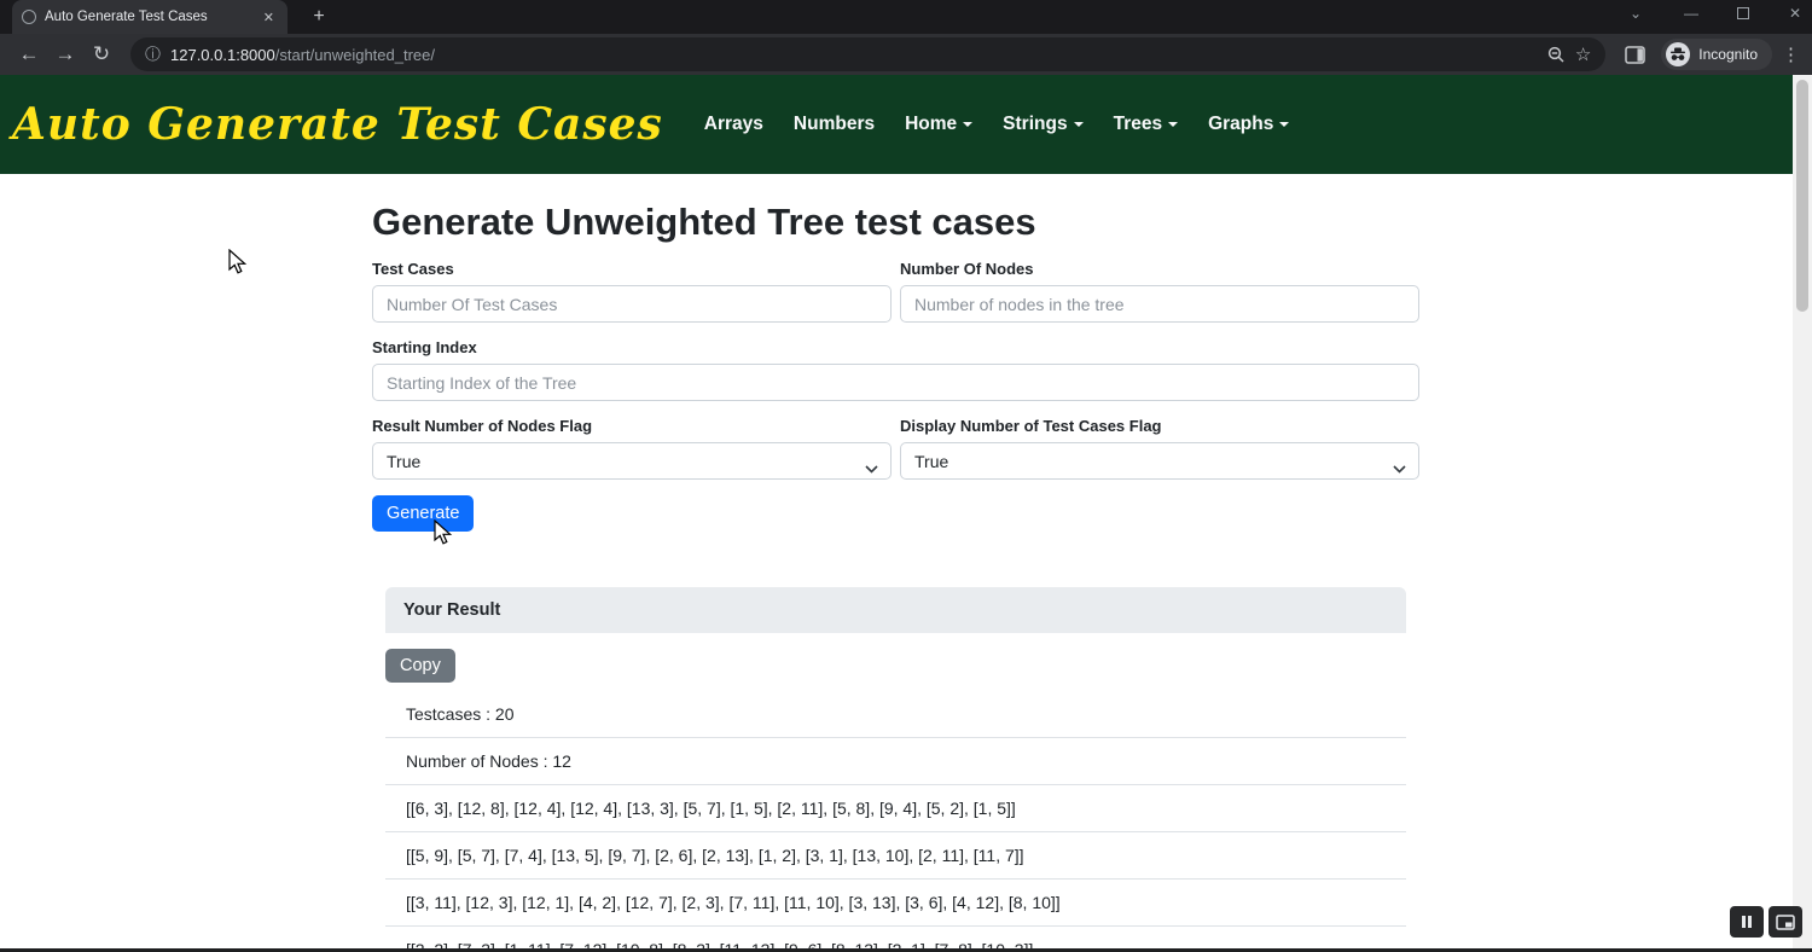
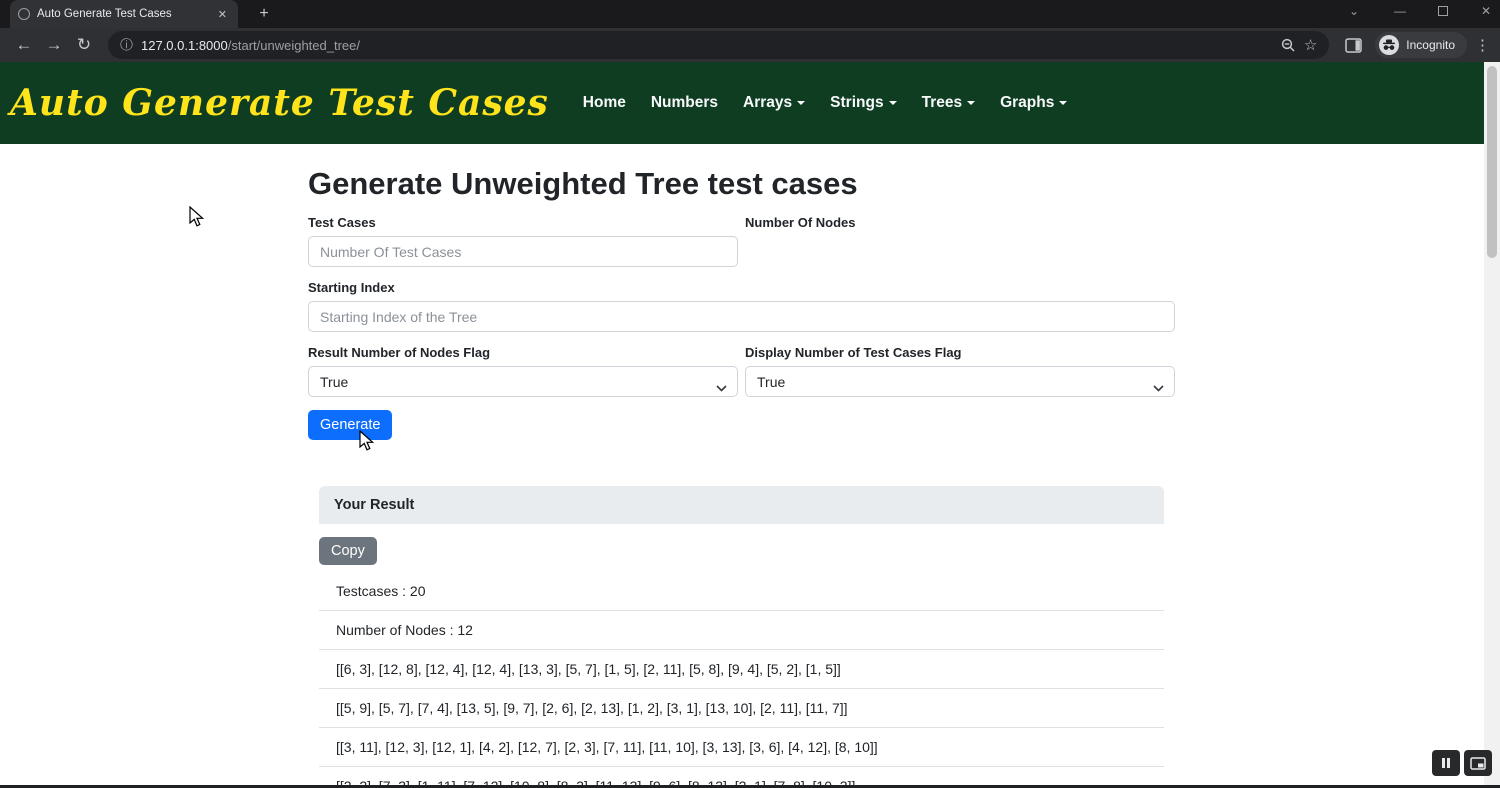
  Auto Generate Test Cases
  ✕
  +
  ⌄
  —
  ✕
  ←
  →
  ↻
  ⓘ
  127.0.0.1:8000/start/unweighted_tree/
  ☆
  Incognito
  ⋮
  Auto Generate Test Cases
- Arrays
+ Home
  Numbers
- Home
+ Arrays
  Strings
  Trees
  Graphs
  Generate Unweighted Tree test cases
  Test Cases
  Number Of Test Cases
  Number Of Nodes
- Number of nodes in the tree
  Starting Index
  Starting Index of the Tree
  Result Number of Nodes Flag
  True
  Display Number of Test Cases Flag
  True
  Generate
  Your Result
  Copy
  Testcases : 20
  Number of Nodes : 12
  [[6, 3], [12, 8], [12, 4], [12, 4], [13, 3], [5, 7], [1, 5], [2, 11], [5, 8], [9, 4], [5, 2], [1, 5]]
  [[5, 9], [5, 7], [7, 4], [13, 5], [9, 7], [2, 6], [2, 13], [1, 2], [3, 1], [13, 10], [2, 11], [11, 7]]
  [[3, 11], [12, 3], [12, 1], [4, 2], [12, 7], [2, 3], [7, 11], [11, 10], [3, 13], [3, 6], [4, 12], [8, 10]]
